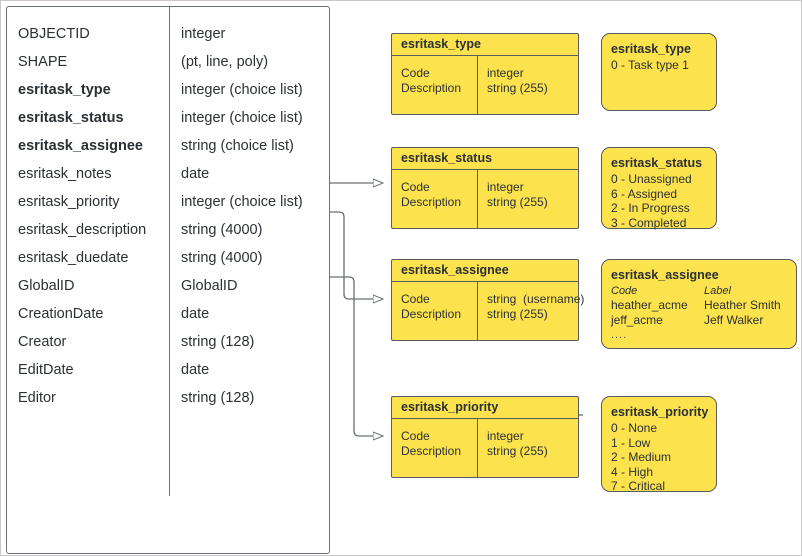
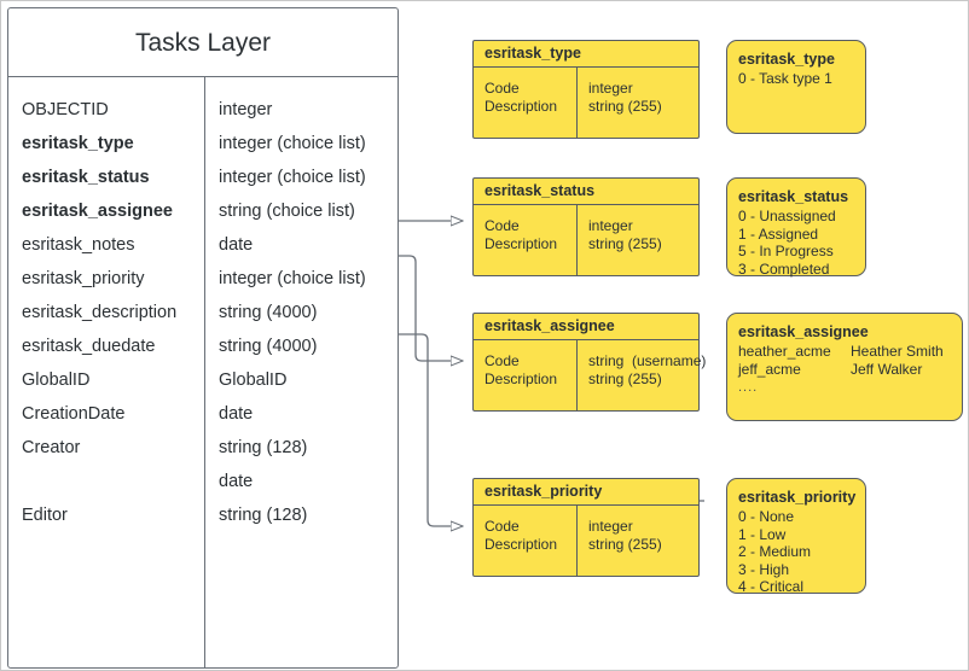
+ Tasks Layer
  OBJECTID
  integer
- SHAPE
- (pt, line, poly)
  esritask_type
  integer (choice list)
  esritask_status
  integer (choice list)
  esritask_assignee
  string (choice list)
  esritask_notes
  date
  esritask_priority
  integer (choice list)
  esritask_description
  string (4000)
  esritask_duedate
  string (4000)
  GlobalID
  GlobalID
  CreationDate
  date
  Creator
  string (128)
- EditDate
  date
  Editor
  string (128)
  esritask_type
  Code
  Description
  integer
  string (255)
  esritask_type
  0 - Task type 1
  esritask_status
  Code
  Description
  integer
  string (255)
  esritask_status
  0 - Unassigned
- 6 - Assigned
+ 1 - Assigned
- 2 - In Progress
+ 5 - In Progress
  3 - Completed
  esritask_assignee
  Code
  Description
  string (username)
  string (255)
  esritask_assignee
- Code Label
  heather_acme Heather Smith
  jeff_acme Jeff Walker
  ....
  esritask_priority
  Code
  Description
  integer
  string (255)
  esritask_priority
  0 - None
  1 - Low
  2 - Medium
- 4 - High
+ 3 - High
- 7 - Critical
+ 4 - Critical
